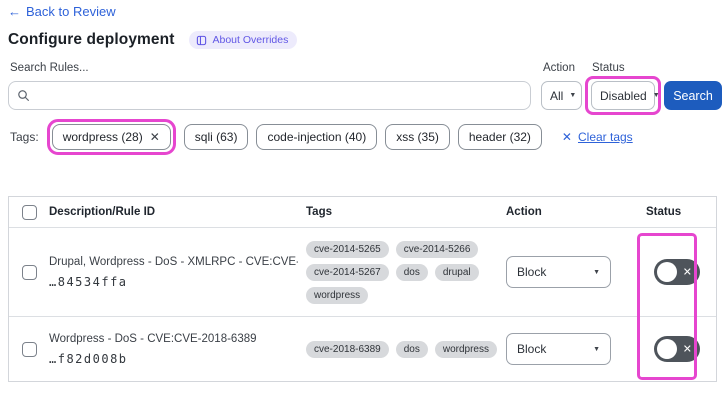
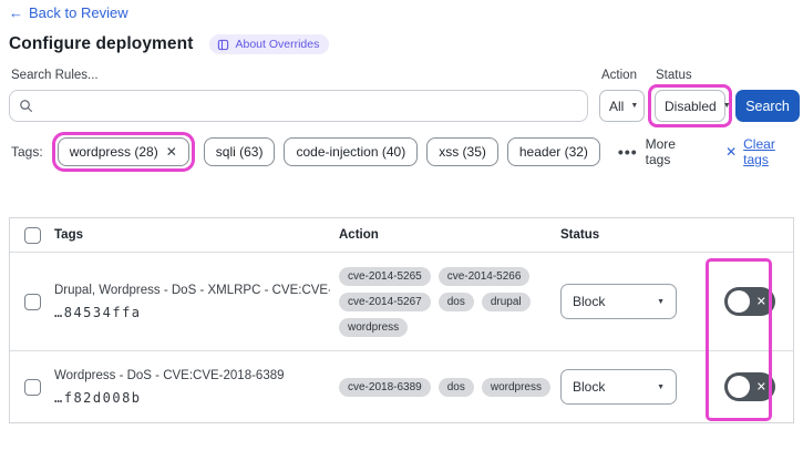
  ←
  Back to Review
  Configure deployment
  About Overrides
  Search Rules...
  Action
  Status
  All
  Disabled
  Search
  Tags:
  wordpress (28)
  ✕
  sqli (63)
  code-injection (40)
  xss (35)
  header (32)
+ •••
+ More tags
  ✕
  Clear tags
- Description/Rule ID
  Tags
  Action
  Status
  Drupal, Wordpress - DoS - XMLRPC - CVE:CVE
  …84534ffa
  cve-2014-5265
  cve-2014-5266
  cve-2014-5267
  dos
  drupal
  wordpress
  Block
  ✕
  Wordpress - DoS - CVE:CVE-2018-6389
  …f82d008b
  cve-2018-6389
  dos
  wordpress
  Block
  ✕
